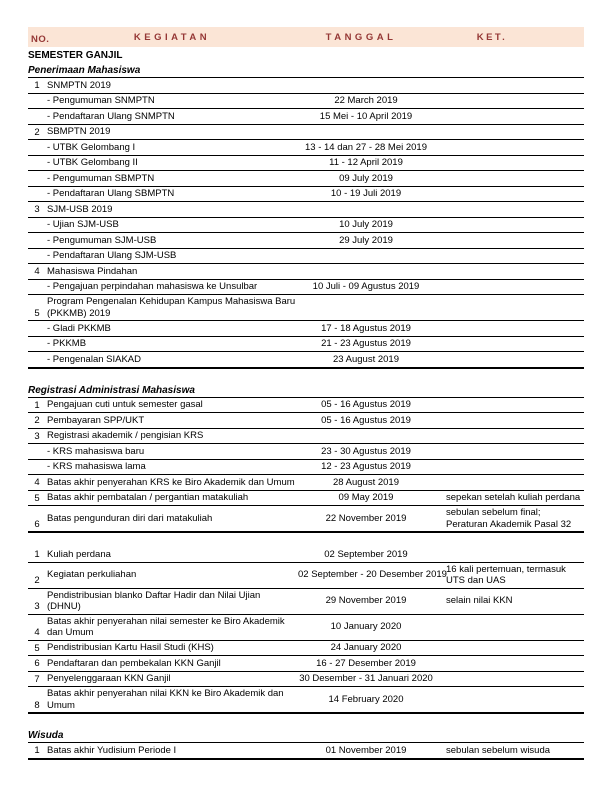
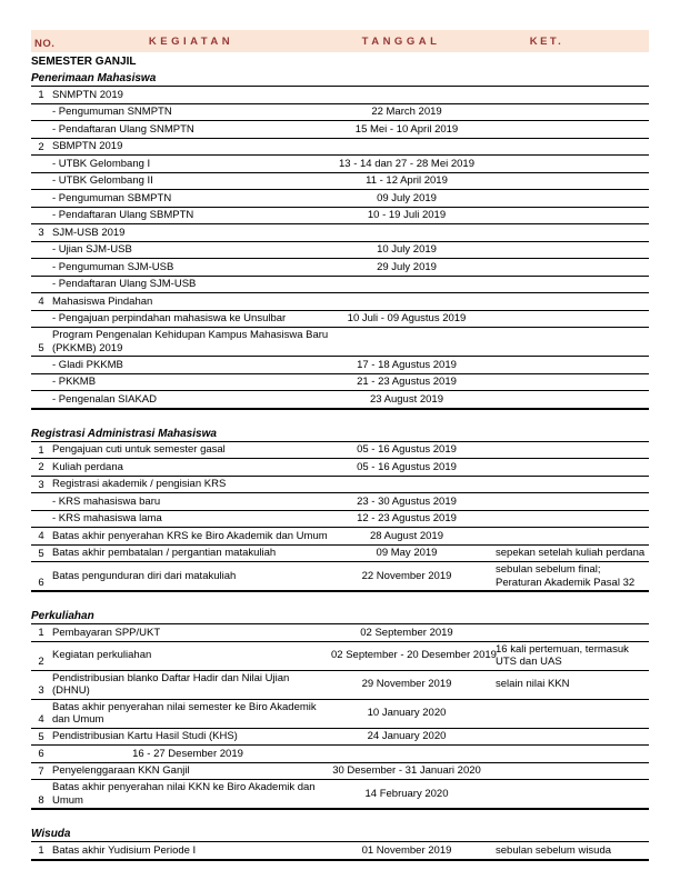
  NO.
  KEGIATAN
  TANGGAL
  KET.
  SEMESTER GANJIL
  Penerimaan Mahasiswa
  1
  SNMPTN 2019
  - Pengumuman SNMPTN
  22 March 2019
  - Pendaftaran Ulang SNMPTN
  15 Mei - 10 April 2019
  2
  SBMPTN 2019
  - UTBK Gelombang I
  13 - 14 dan 27 - 28 Mei 2019
  - UTBK Gelombang II
  11 - 12 April 2019
  - Pengumuman SBMPTN
  09 July 2019
  - Pendaftaran Ulang SBMPTN
  10 - 19 Juli 2019
  3
  SJM-USB 2019
  - Ujian SJM-USB
  10 July 2019
  - Pengumuman SJM-USB
  29 July 2019
  - Pendaftaran Ulang SJM-USB
  4
  Mahasiswa Pindahan
  - Pengajuan perpindahan mahasiswa ke Unsulbar
  10 Juli - 09 Agustus 2019
  5
  Program Pengenalan Kehidupan Kampus Mahasiswa Baru (PKKMB) 2019
  - Gladi PKKMB
  17 - 18 Agustus 2019
  - PKKMB
  21 - 23 Agustus 2019
  - Pengenalan SIAKAD
  23 August 2019
  Registrasi Administrasi Mahasiswa
  1
  Pengajuan cuti untuk semester gasal
  05 - 16 Agustus 2019
  2
- Pembayaran SPP/UKT
+ Kuliah perdana
  05 - 16 Agustus 2019
  3
  Registrasi akademik / pengisian KRS
  - KRS mahasiswa baru
  23 - 30 Agustus 2019
  - KRS mahasiswa lama
  12 - 23 Agustus 2019
  4
  Batas akhir penyerahan KRS ke Biro Akademik dan Umum
  28 August 2019
  5
  Batas akhir pembatalan / pergantian matakuliah
  09 May 2019
  sepekan setelah kuliah perdana
  6
  Batas pengunduran diri dari matakuliah
  22 November 2019
  sebulan sebelum final; Peraturan Akademik Pasal 32
+ Perkuliahan
  1
- Kuliah perdana
+ Pembayaran SPP/UKT
  02 September 2019
  2
  Kegiatan perkuliahan
  02 September - 20 Desember 201
  16 kali pertemuan, termasuk UTS dan UAS
  3
  Pendistribusian blanko Daftar Hadir dan Nilai Ujian (DHNU)
  29 November 2019
  selain nilai KKN
  4
  Batas akhir penyerahan nilai semester ke Biro Akademik dan Umum
  10 January 2020
  5
  Pendistribusian Kartu Hasil Studi (KHS)
  24 January 2020
  6
- Pendaftaran dan pembekalan KKN Ganjil
  16 - 27 Desember 2019
  7
  Penyelenggaraan KKN Ganjil
  30 Desember - 31 Januari 2020
  8
  Batas akhir penyerahan nilai KKN ke Biro Akademik dan Umum
  14 February 2020
  Wisuda
  1
  Batas akhir Yudisium Periode I
  01 November 2019
  sebulan sebelum wisuda
